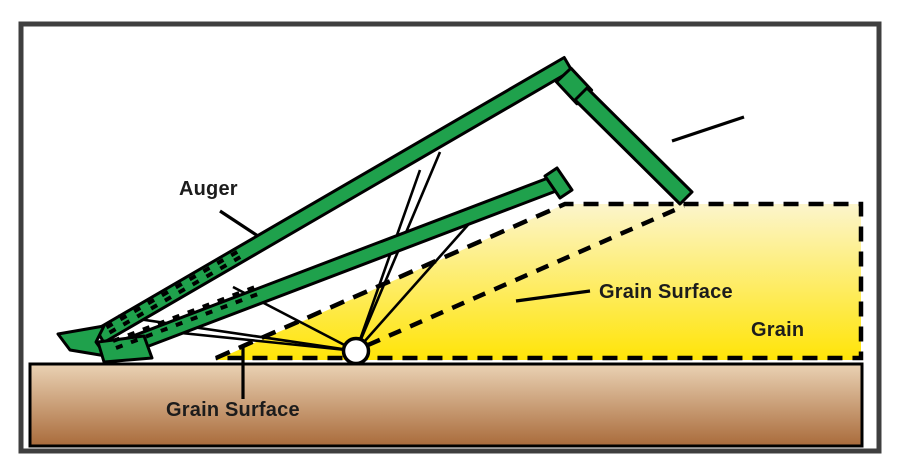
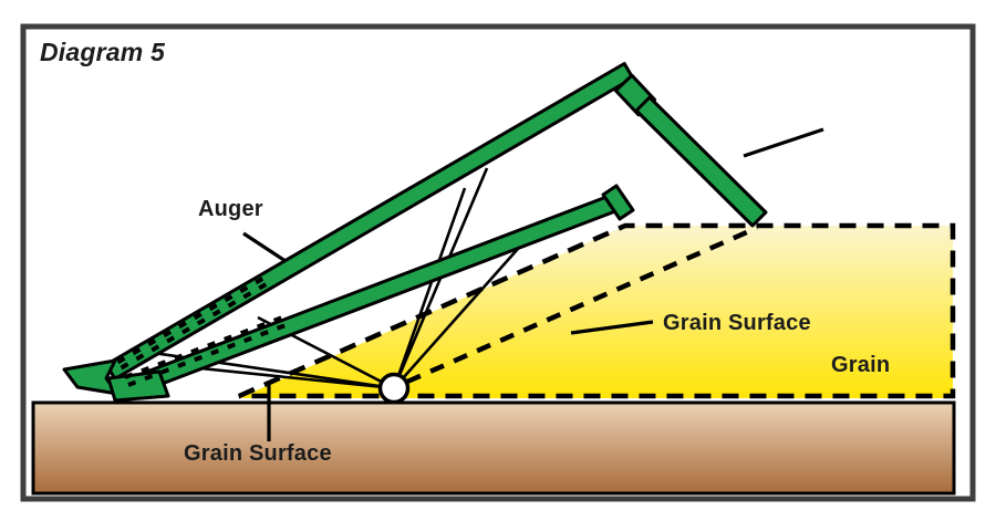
+ Diagram 5
  Auger
  Grain Surface
  Grain
  Grain Surface
